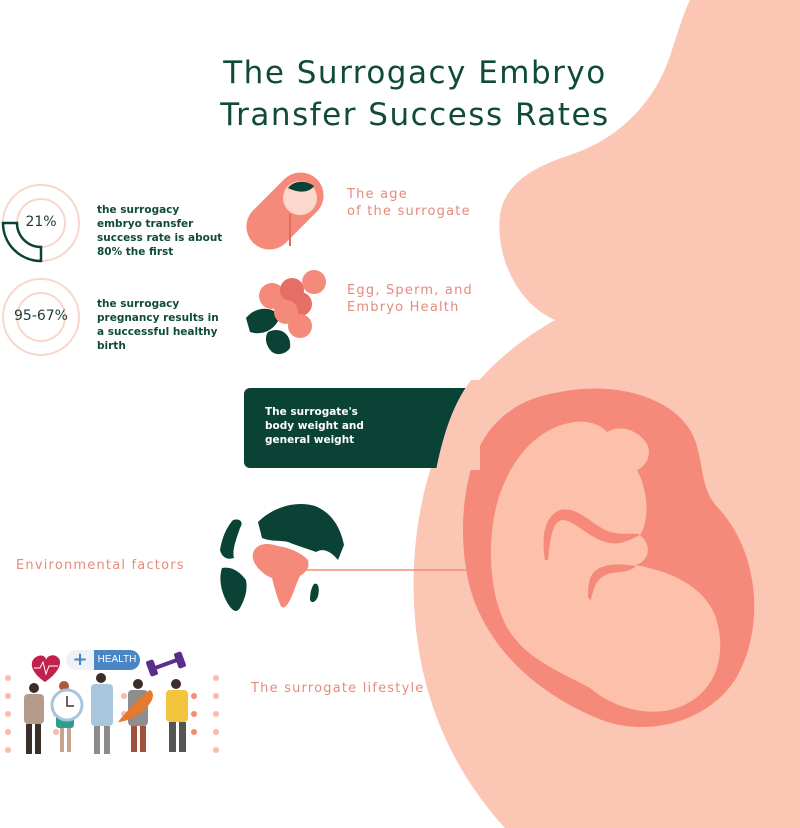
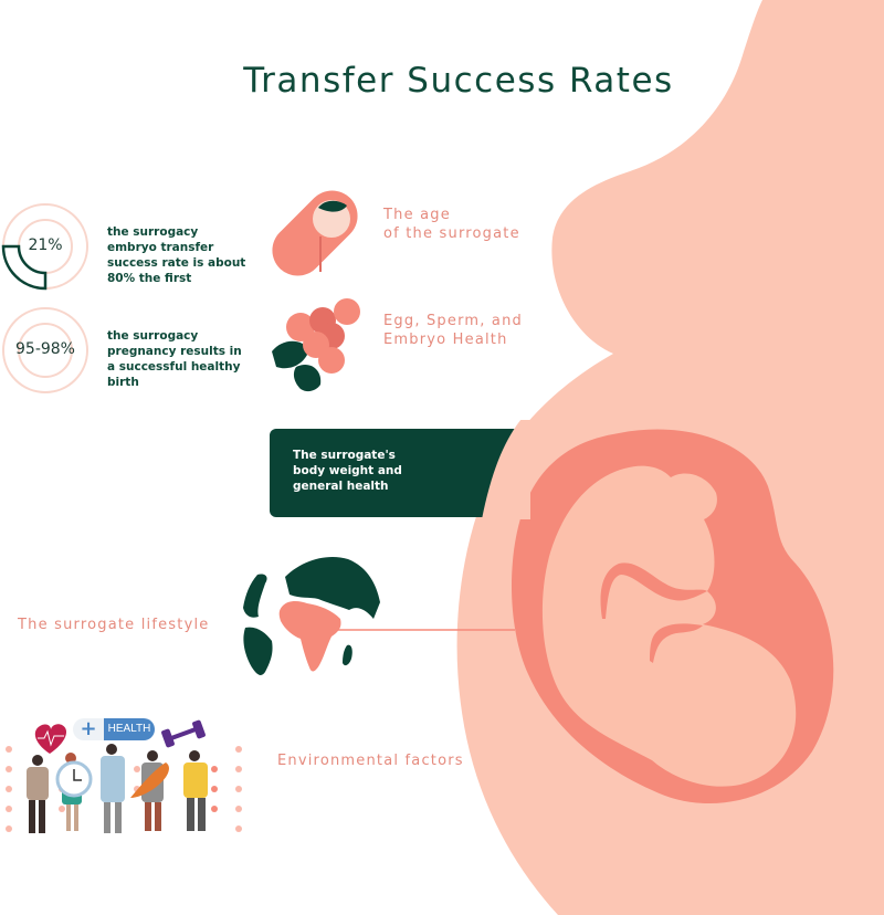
- The Surrogacy Embryo
  Transfer Success Rates
  21%
  the surrogacy embryo transfer success rate is about 80% the first
- 95-67%
+ 95-98%
  the surrogacy pregnancy results in a successful healthy birth
  The age
  of the surrogate
  Egg, Sperm, and
  Embryo Health
- The surrogate's body weight and general weight
+ The surrogate's body weight and general health
- Environmental factors
+ The surrogate lifestyle
  +
  HEALTH
- The surrogate lifestyle
+ Environmental factors
